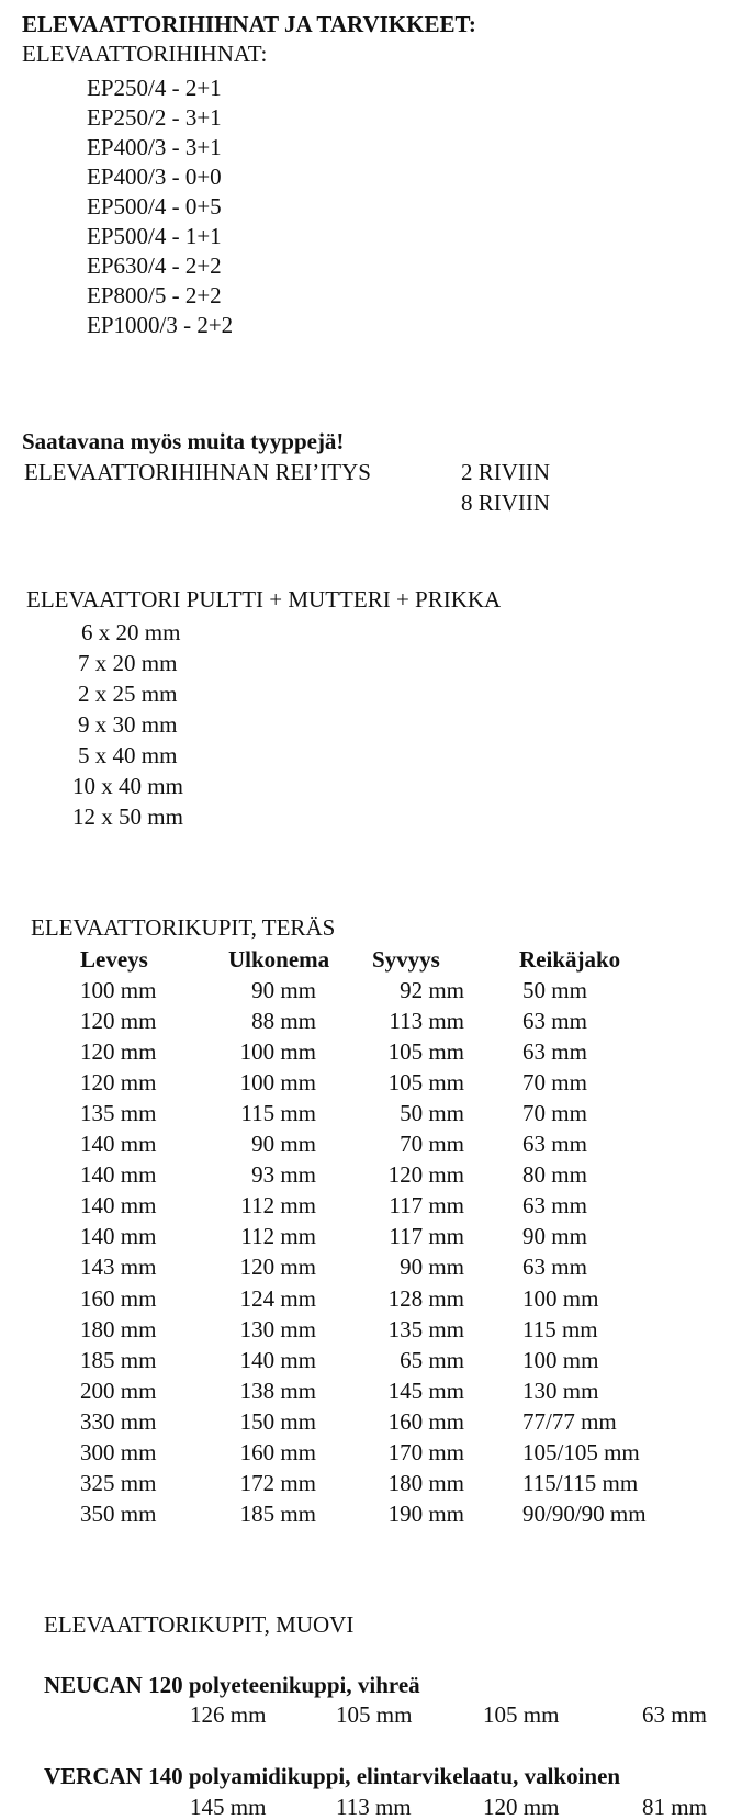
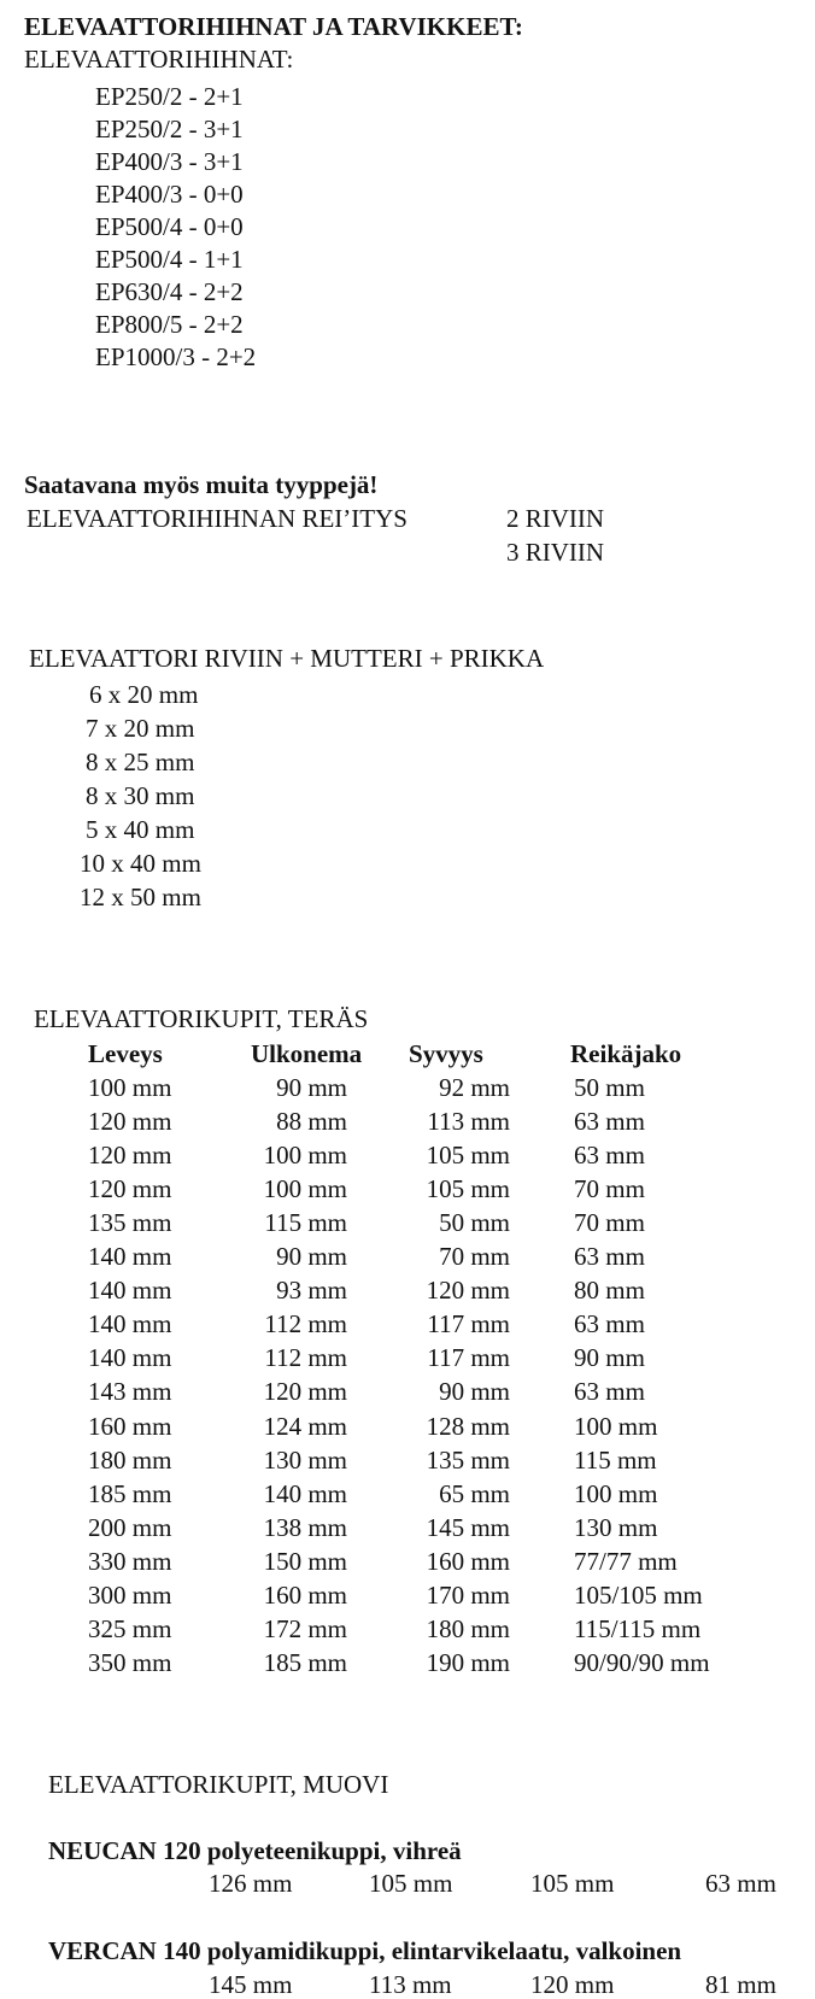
  ELEVAATTORIHIHNAT JA TARVIKKEET:
  ELEVAATTORIHIHNAT:
- EP250/4 - 2+1
+ EP250/2 - 2+1
  EP250/2 - 3+1
  EP400/3 - 3+1
  EP400/3 - 0+0
- EP500/4 - 0+5
+ EP500/4 - 0+0
  EP500/4 - 1+1
  EP630/4 - 2+2
  EP800/5 - 2+2
  EP1000/3 - 2+2
  Saatavana myös muita tyyppejä!
  ELEVAATTORIHIHNAN REI’ITYS
  2 RIVIIN
- 8 RIVIIN
+ 3 RIVIIN
- ELEVAATTORI PULTTI + MUTTERI + PRIKKA
+ ELEVAATTORI RIVIIN + MUTTERI + PRIKKA
  6 x 20 mm
  7 x 20 mm
- 2 x 25 mm
+ 8 x 25 mm
- 9 x 30 mm
+ 8 x 30 mm
  5 x 40 mm
  10 x 40 mm
  12 x 50 mm
  ELEVAATTORIKUPIT, TERÄS
  Leveys
  Ulkonema
  Syvyys
  Reikäjako
  100 mm
  90 mm
  92 mm
  50 mm
  120 mm
  88 mm
  113 mm
  63 mm
  120 mm
  100 mm
  105 mm
  63 mm
  120 mm
  100 mm
  105 mm
  70 mm
  135 mm
  115 mm
  50 mm
  70 mm
  140 mm
  90 mm
  70 mm
  63 mm
  140 mm
  93 mm
  120 mm
  80 mm
  140 mm
  112 mm
  117 mm
  63 mm
  140 mm
  112 mm
  117 mm
  90 mm
  143 mm
  120 mm
  90 mm
  63 mm
  160 mm
  124 mm
  128 mm
  100 mm
  180 mm
  130 mm
  135 mm
  115 mm
  185 mm
  140 mm
  65 mm
  100 mm
  200 mm
  138 mm
  145 mm
  130 mm
  330 mm
  150 mm
  160 mm
  77/77 mm
  300 mm
  160 mm
  170 mm
  105/105 mm
  325 mm
  172 mm
  180 mm
  115/115 mm
  350 mm
  185 mm
  190 mm
  90/90/90 mm
  ELEVAATTORIKUPIT, MUOVI
  NEUCAN 120 polyeteenikuppi, vihreä
  126 mm
  105 mm
  105 mm
  63 mm
  VERCAN 140 polyamidikuppi, elintarvikelaatu, valkoinen
  145 mm
  113 mm
  120 mm
  81 mm
